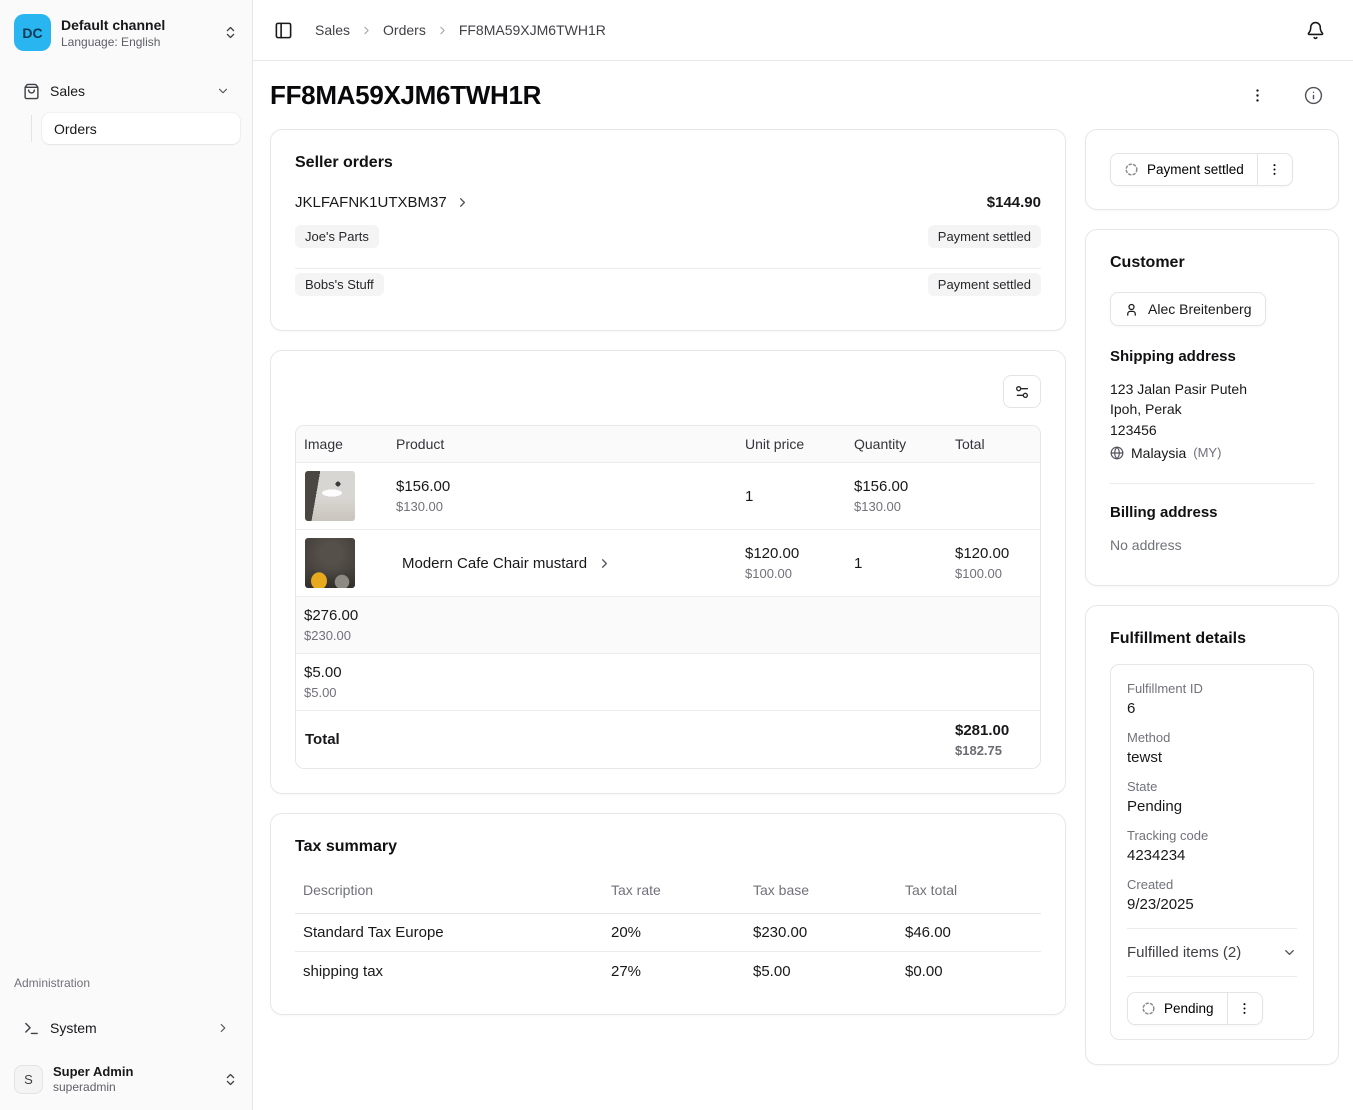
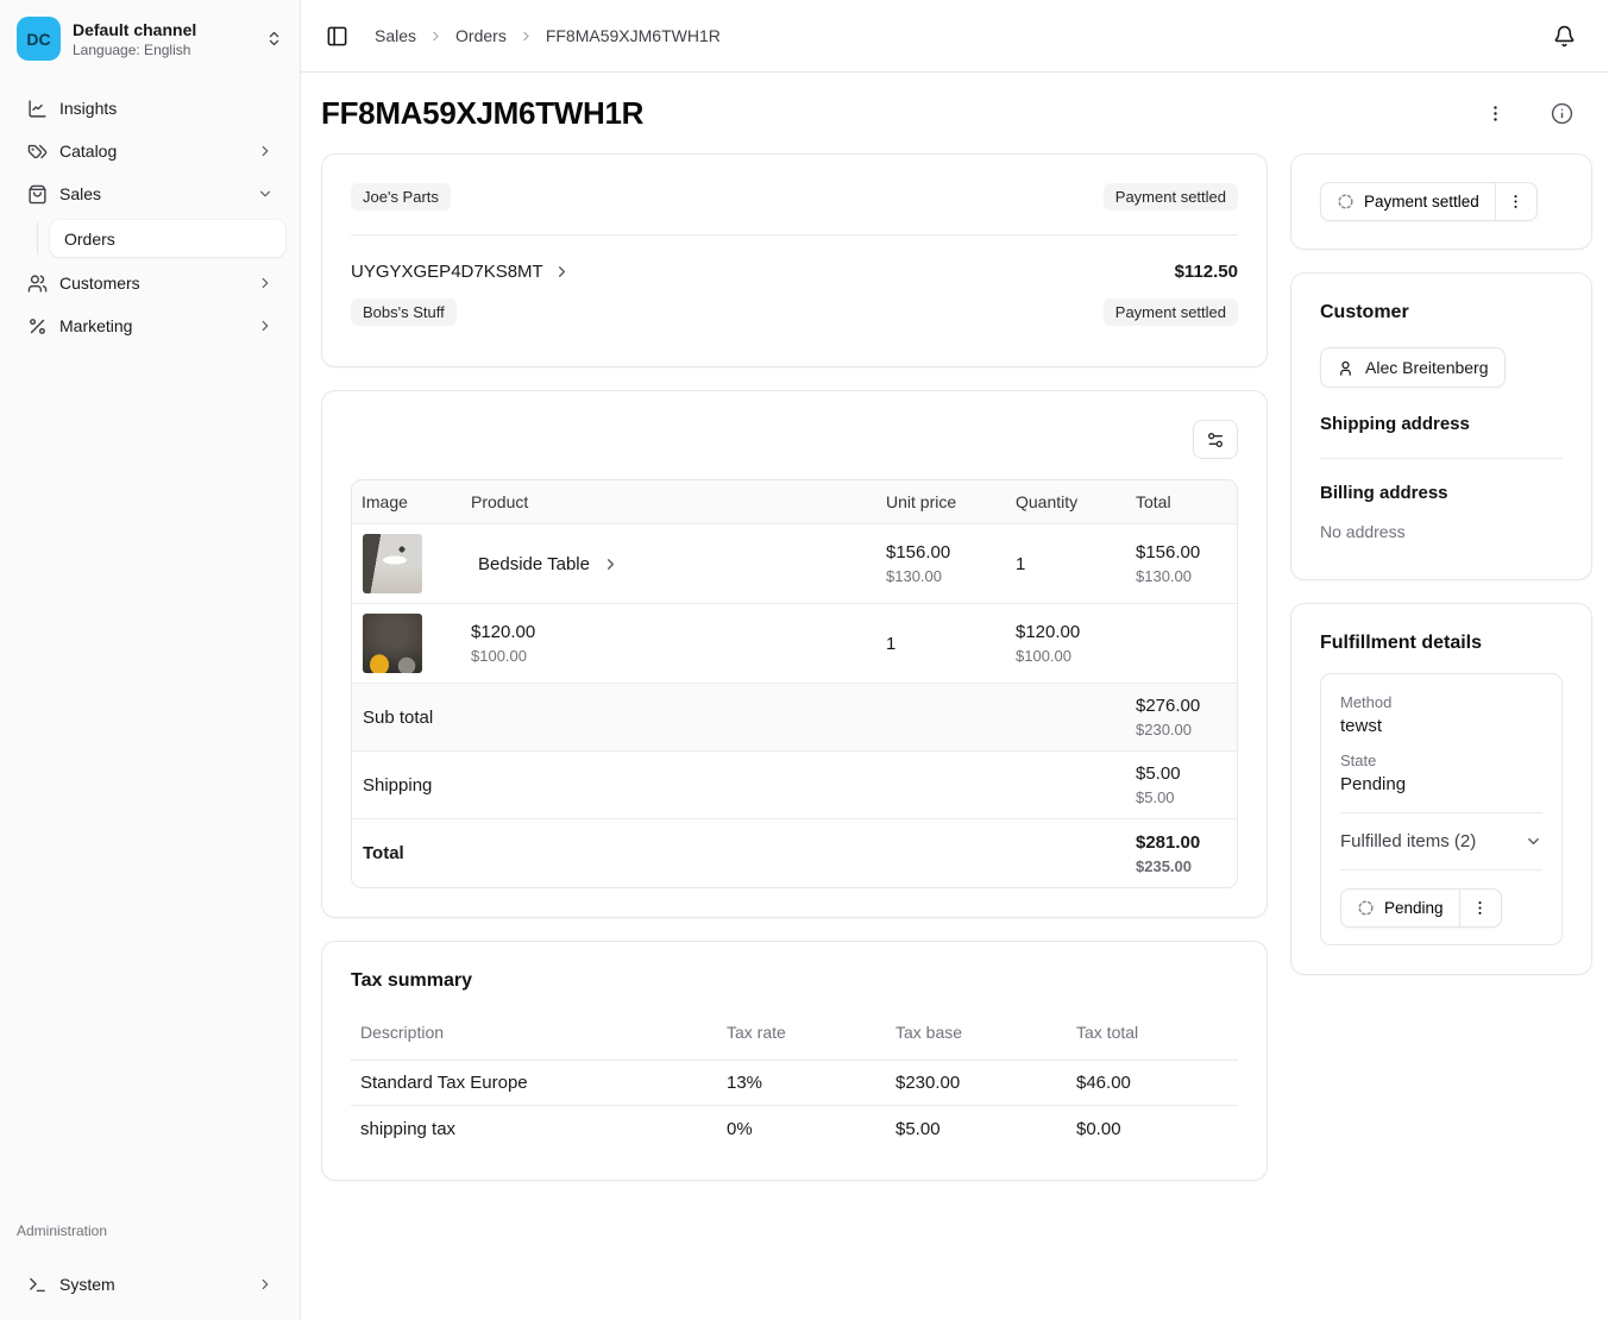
  DC
  Default channel
  Language: English
+ Insights
+ Catalog
  Sales
  Orders
+ Customers
+ Marketing
  Administration
  System
- S
- Super Admin
- superadmin
  Sales
  Orders
  FF8MA59XJM6TWH1R
  FF8MA59XJM6TWH1R
- Seller orders
- JKLFAFNK1UTXBM37
- $144.90
  Joe's Parts
  Payment settled
+ UYGYXGEP4D7KS8MT
+ $112.50
  Bobs's Stuff
  Payment settled
  Image
  Product
  Unit price
  Quantity
  Total
+ Bedside Table
  $156.00
  $130.00
  1
  $156.00
  $130.00
- Modern Cafe Chair mustard
  $120.00
  $100.00
  1
  $120.00
  $100.00
+ Sub total
  $276.00
  $230.00
+ Shipping
  $5.00
  $5.00
  Total
  $281.00
- $182.75
+ $235.00
  Tax summary
  Description
  Tax rate
  Tax base
  Tax total
  Standard Tax Europe
- 20%
+ 13%
  $230.00
  $46.00
  shipping tax
- 27%
+ 0%
  $5.00
  $0.00
  Payment settled
  Customer
  Alec Breitenberg
  Shipping address
- 123 Jalan Pasir Puteh
- Ipoh, Perak
- 123456
- Malaysia
- (MY)
  Billing address
  No address
  Fulfillment details
- Fulfillment ID
- 6
  Method
  tewst
  State
  Pending
- Tracking code
- 4234234
- Created
- 9/23/2025
  Fulfilled items (2)
  Pending
